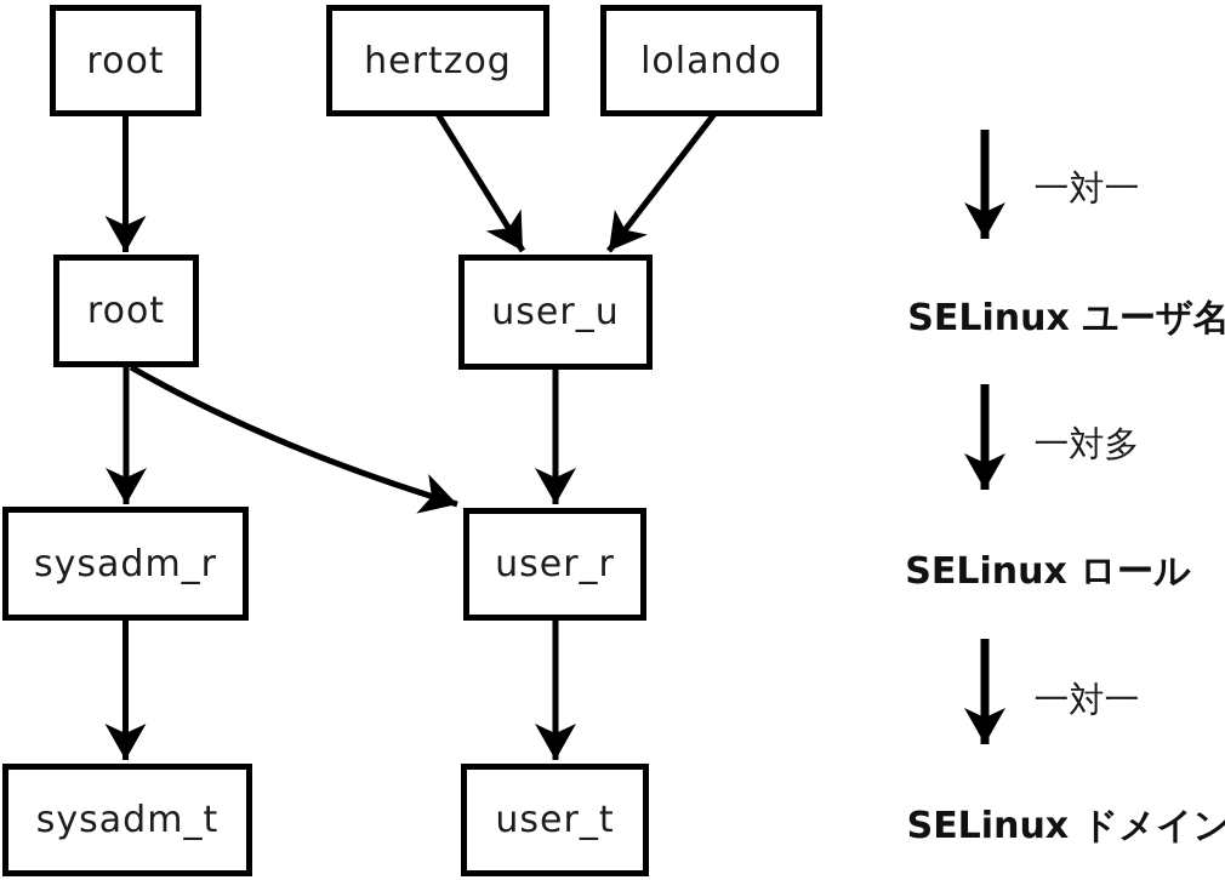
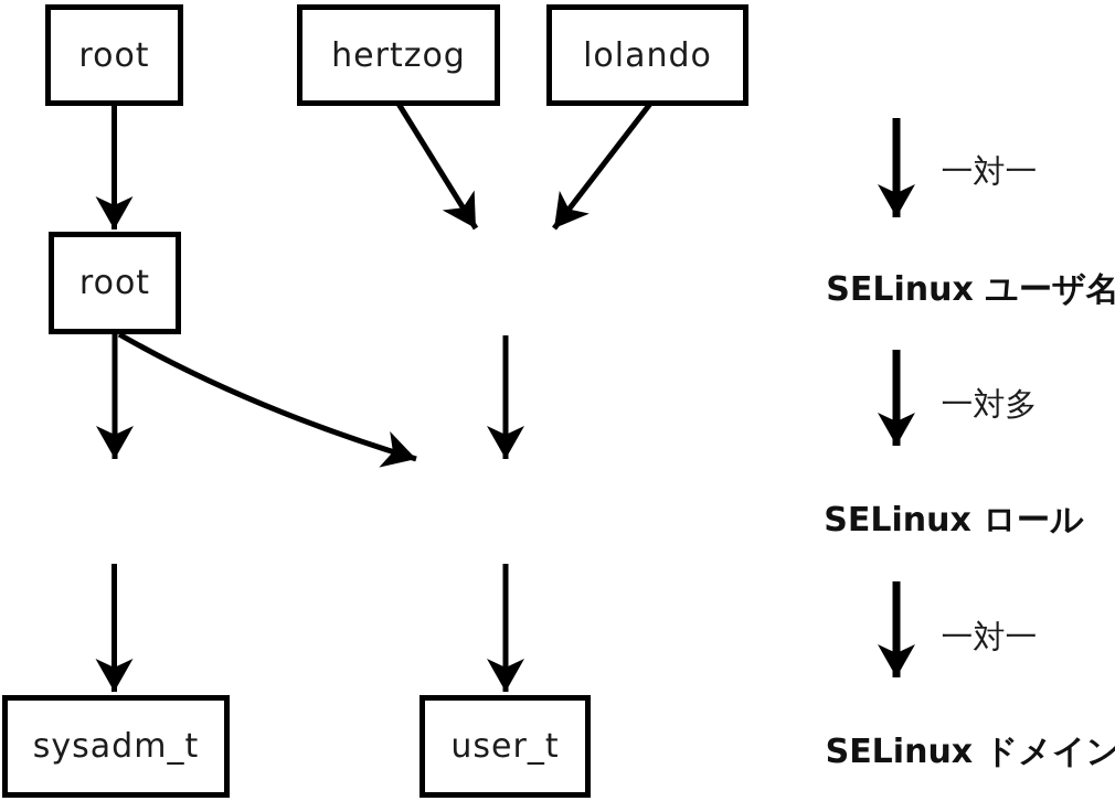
  root
  hertzog
  lolando
  root
- user_u
- sysadm_r
- user_r
  sysadm_t
  user_t
  SELinux ユーザ名
  SELinux ロール
  SELinux ドメイン
  一対一
  一対多
  一対一
